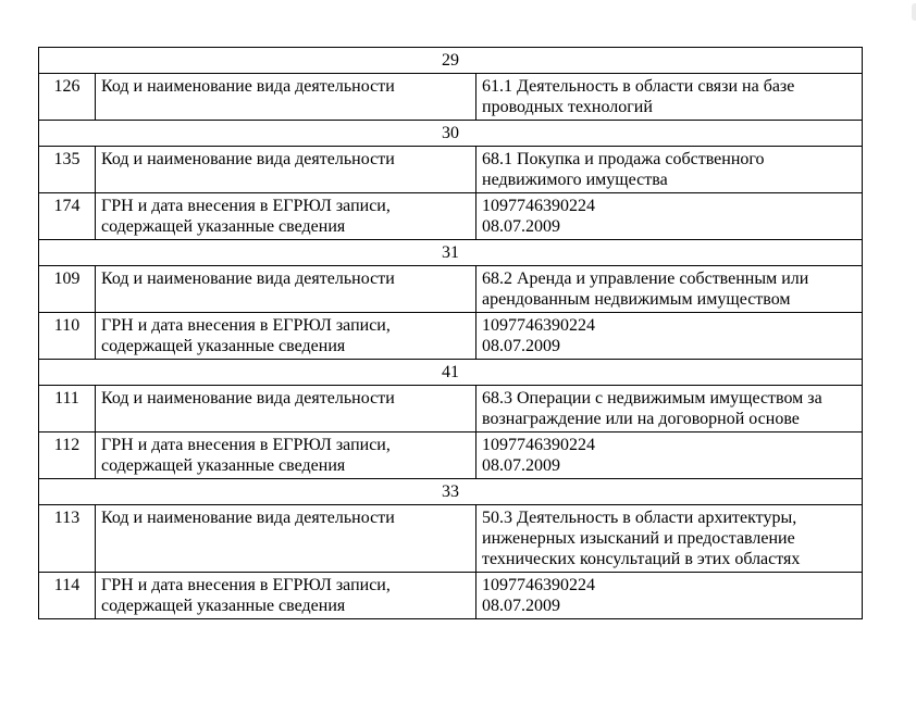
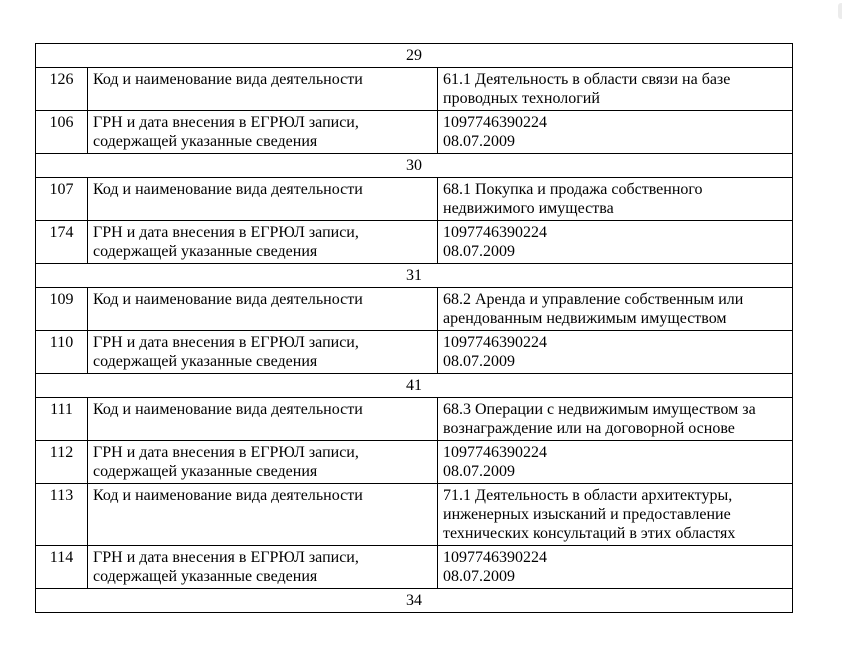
  29
  126	Код и наименование вида деятельности	61.1 Деятельность в области связи на базе проводных технологий
+ 106	ГРН и дата внесения в ЕГРЮЛ записи, содержащей указанные сведения	1097746390224 08.07.2009
  30
- 135	Код и наименование вида деятельности	68.1 Покупка и продажа собственного недвижимого имущества
+ 107	Код и наименование вида деятельности	68.1 Покупка и продажа собственного недвижимого имущества
  174	ГРН и дата внесения в ЕГРЮЛ записи, содержащей указанные сведения	1097746390224 08.07.2009
  31
  109	Код и наименование вида деятельности	68.2 Аренда и управление собственным или арендованным недвижимым имуществом
  110	ГРН и дата внесения в ЕГРЮЛ записи, содержащей указанные сведения	1097746390224 08.07.2009
  41
  111	Код и наименование вида деятельности	68.3 Операции с недвижимым имуществом за вознаграждение или на договорной основе
  112	ГРН и дата внесения в ЕГРЮЛ записи, содержащей указанные сведения	1097746390224 08.07.2009
- 33
- 113	Код и наименование вида деятельности	50.3 Деятельность в области архитектуры, инженерных изысканий и предоставление технических консультаций в этих областях
+ 113	Код и наименование вида деятельности	71.1 Деятельность в области архитектуры, инженерных изысканий и предоставление технических консультаций в этих областях
  114	ГРН и дата внесения в ЕГРЮЛ записи, содержащей указанные сведения	1097746390224 08.07.2009
+ 34
